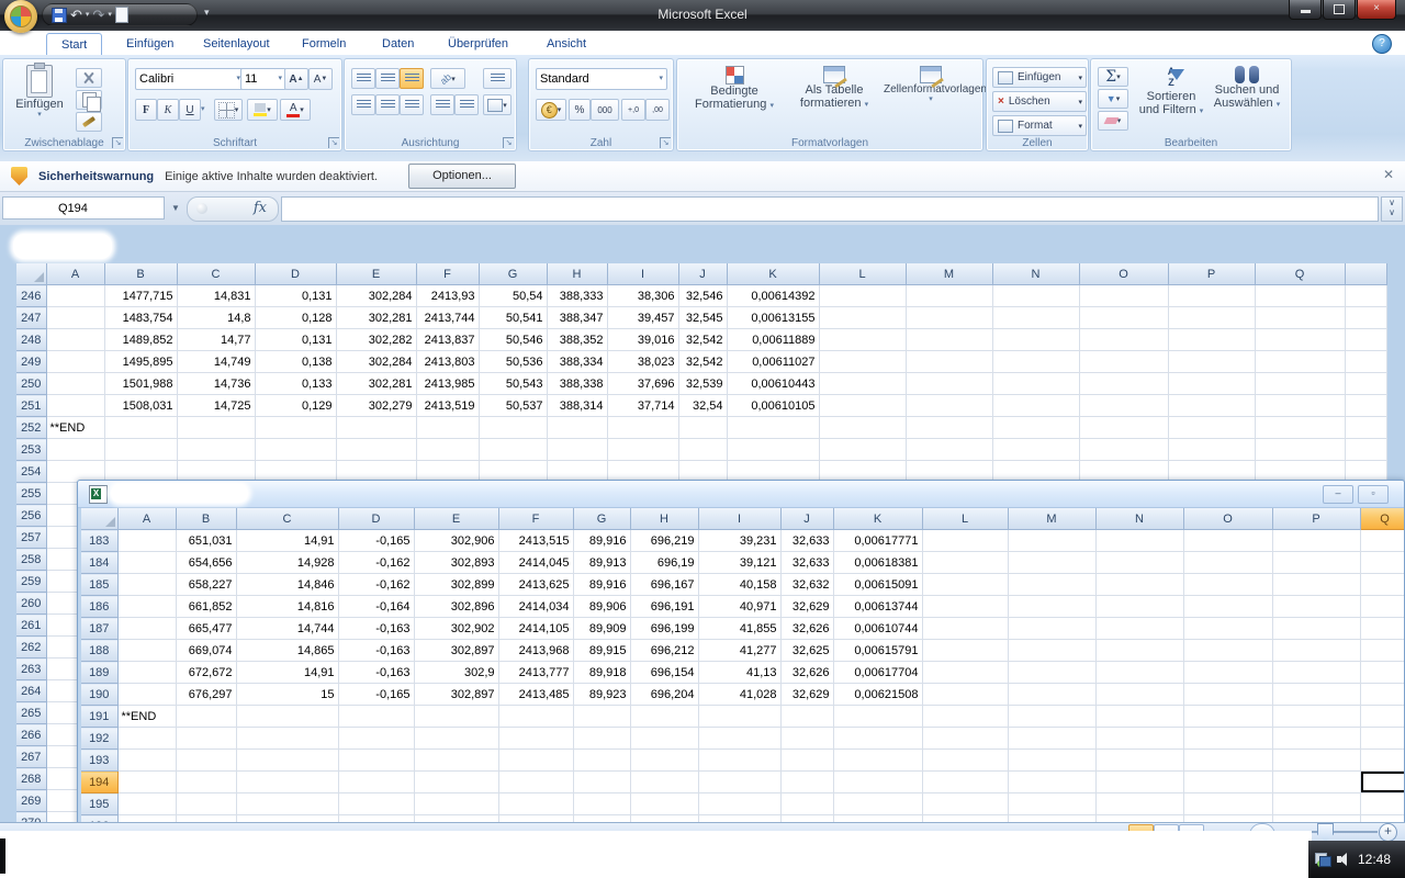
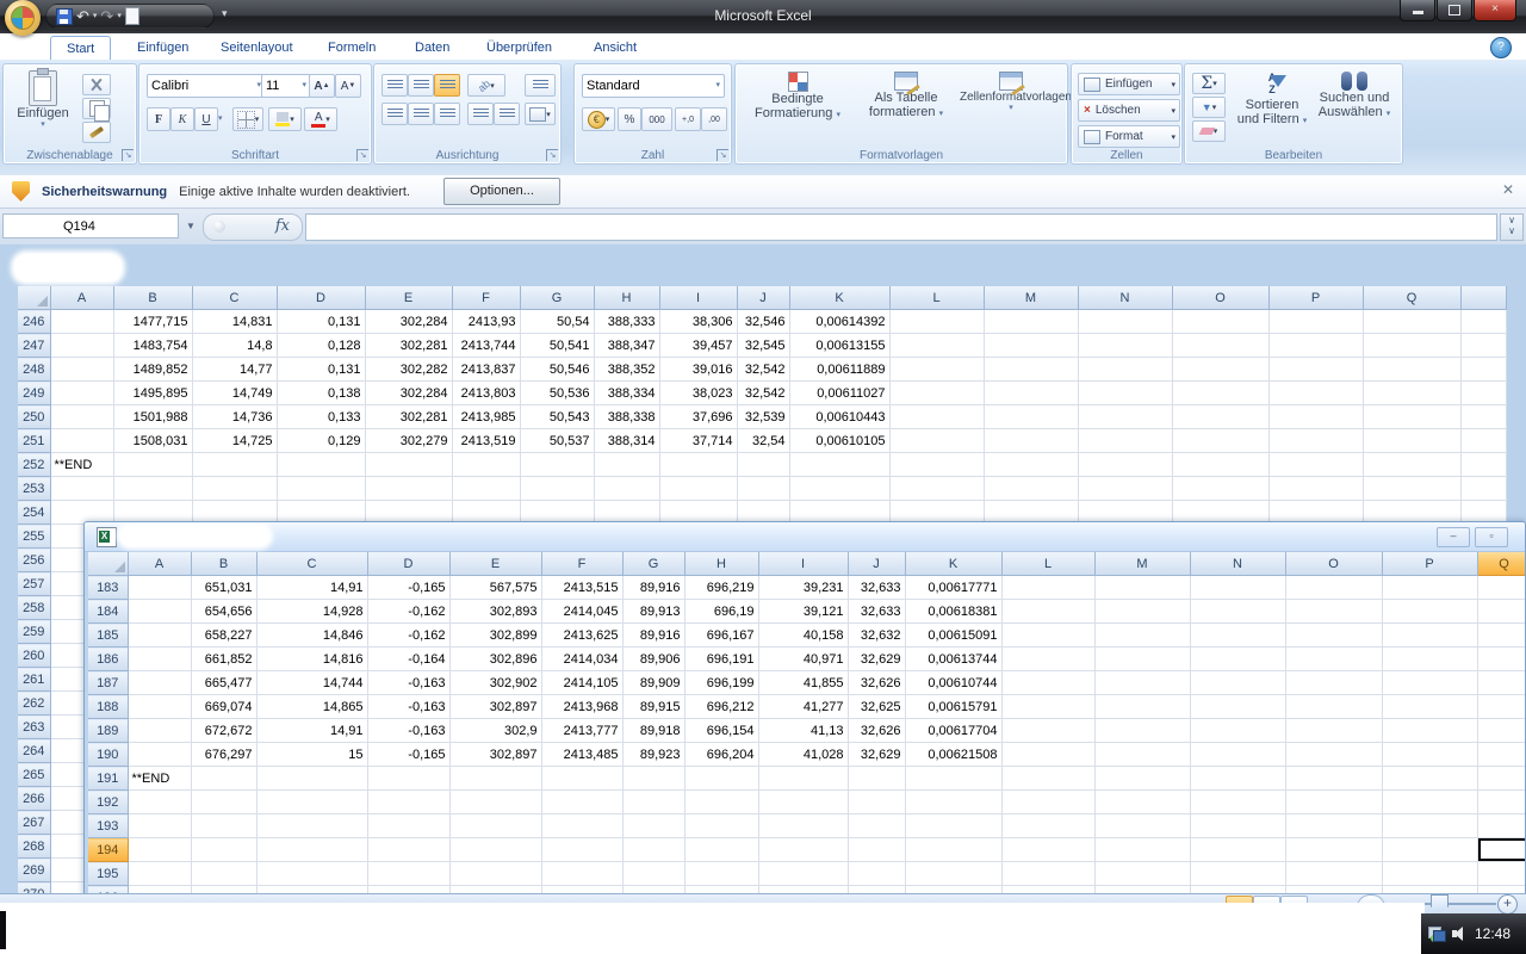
  Microsoft Excel
  ↶
  ↷
  ▾
  ×
  Start
  Einfügen
  Seitenlayout
  Formeln
  Daten
  Überprüfen
  Ansicht
  ?
  Einfügen
  Zwischenablage
  Calibri
  11
  A
  A
  F
  K
  U
  A
  Schriftart
  Ausrichtung
  Standard
  €
  %
  000
  Zahl
  Bedingte
  Formatierung
  Als Tabelle
  formatieren
  Zellenformatvorlagen
  Formatvorlagen
  Einfügen
  ×
  Löschen
  Format
  Zellen
  Σ
  ▼
  A
  Z
  Sortieren
  und Filtern
  Suchen und
  Auswählen
  Bearbeiten
  Sicherheitswarnung
  Einige aktive Inhalte wurden deaktiviert.
  Optionen...
  ✕
  Q194
  ▼
  fx
  ∨
  ∨
  	A	B	C	D	E	F	G	H	I	J	K	L	M	N	O	P	Q
  246		1477,715	14,831	0,131	302,284	2413,93	50,54	388,333	38,306	32,546	0,00614392
  247		1483,754	14,8	0,128	302,281	2413,744	50,541	388,347	39,457	32,545	0,00613155
  248		1489,852	14,77	0,131	302,282	2413,837	50,546	388,352	39,016	32,542	0,00611889
  249		1495,895	14,749	0,138	302,284	2413,803	50,536	388,334	38,023	32,542	0,00611027
  250		1501,988	14,736	0,133	302,281	2413,985	50,543	388,338	37,696	32,539	0,00610443
  251		1508,031	14,725	0,129	302,279	2413,519	50,537	388,314	37,714	32,54	0,00610105
  252	**END
  253
  254
  255
  256
  257
  258
  259
  260
  261
  262
  263
  264
  265
  266
  267
  268
  269
  –
  ▫
  	A	B	C	D	E	F	G	H	I	J	K	L	M	N	O	P	Q
- 183		651,031	14,91	-0,165	302,906	2413,515	89,916	696,219	39,231	32,633	0,00617771
+ 183		651,031	14,91	-0,165	567,575	2413,515	89,916	696,219	39,231	32,633	0,00617771
  184		654,656	14,928	-0,162	302,893	2414,045	89,913	696,19	39,121	32,633	0,00618381
  185		658,227	14,846	-0,162	302,899	2413,625	89,916	696,167	40,158	32,632	0,00615091
  186		661,852	14,816	-0,164	302,896	2414,034	89,906	696,191	40,971	32,629	0,00613744
  187		665,477	14,744	-0,163	302,902	2414,105	89,909	696,199	41,855	32,626	0,00610744
  188		669,074	14,865	-0,163	302,897	2413,968	89,915	696,212	41,277	32,625	0,00615791
  189		672,672	14,91	-0,163	302,9	2413,777	89,918	696,154	41,13	32,626	0,00617704
  190		676,297	15	-0,165	302,897	2413,485	89,923	696,204	41,028	32,629	0,00621508
  191	**END
  192
  193
  194
  195
  +
  12:48
